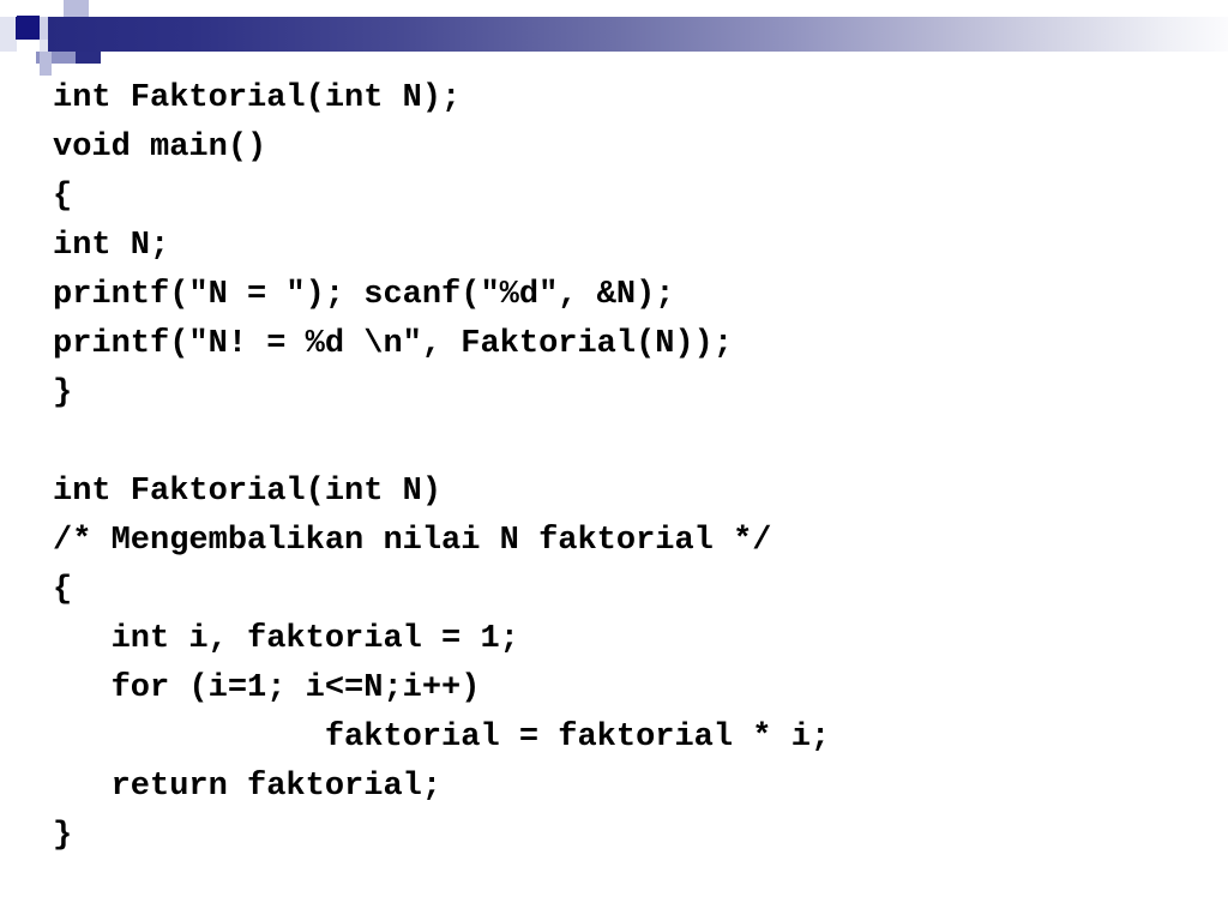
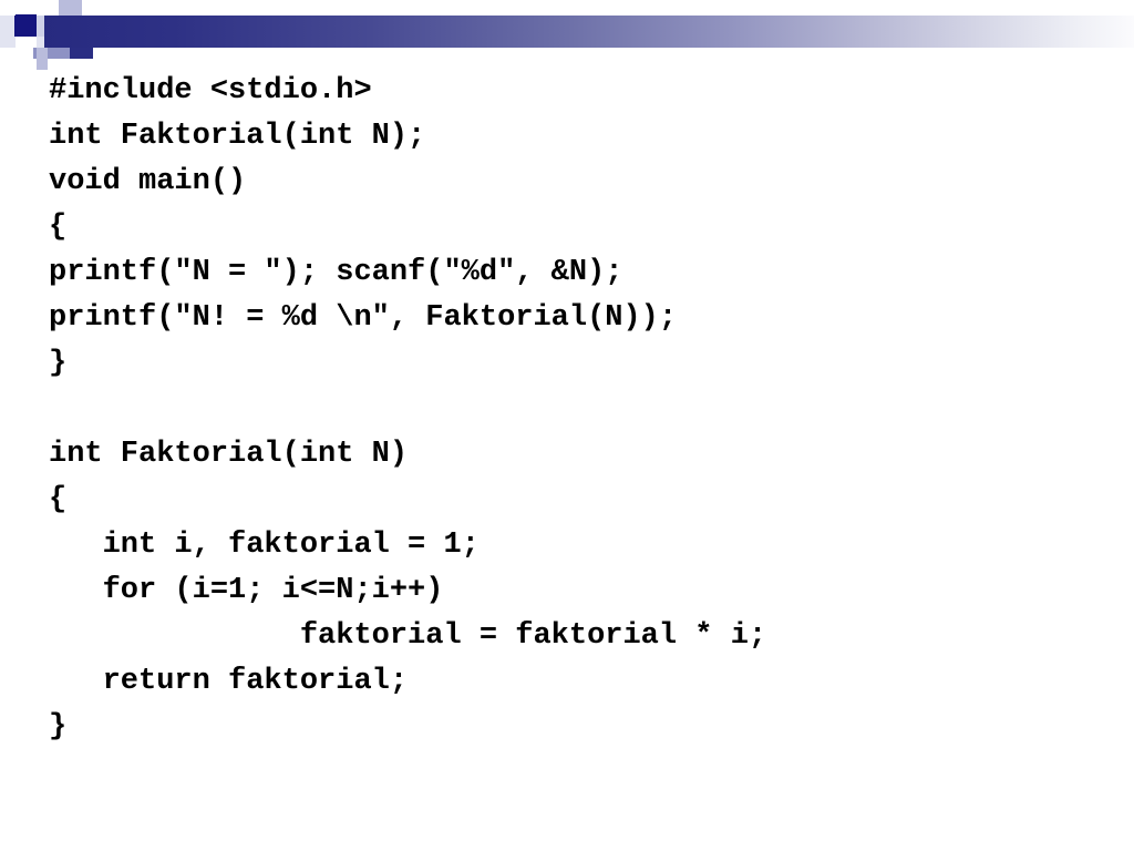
+ #include <stdio.h>
  int Faktorial(int N);
  void main()
  {
- int N;
  printf("N = "); scanf("%d", &N);
  printf("N! = %d \n", Faktorial(N));
  }
  int Faktorial(int N)
- /* Mengembalikan nilai N faktorial */
  {
  int i, faktorial = 1;
  for (i=1; i<=N;i++)
  faktorial = faktorial * i;
  return faktorial;
  }
